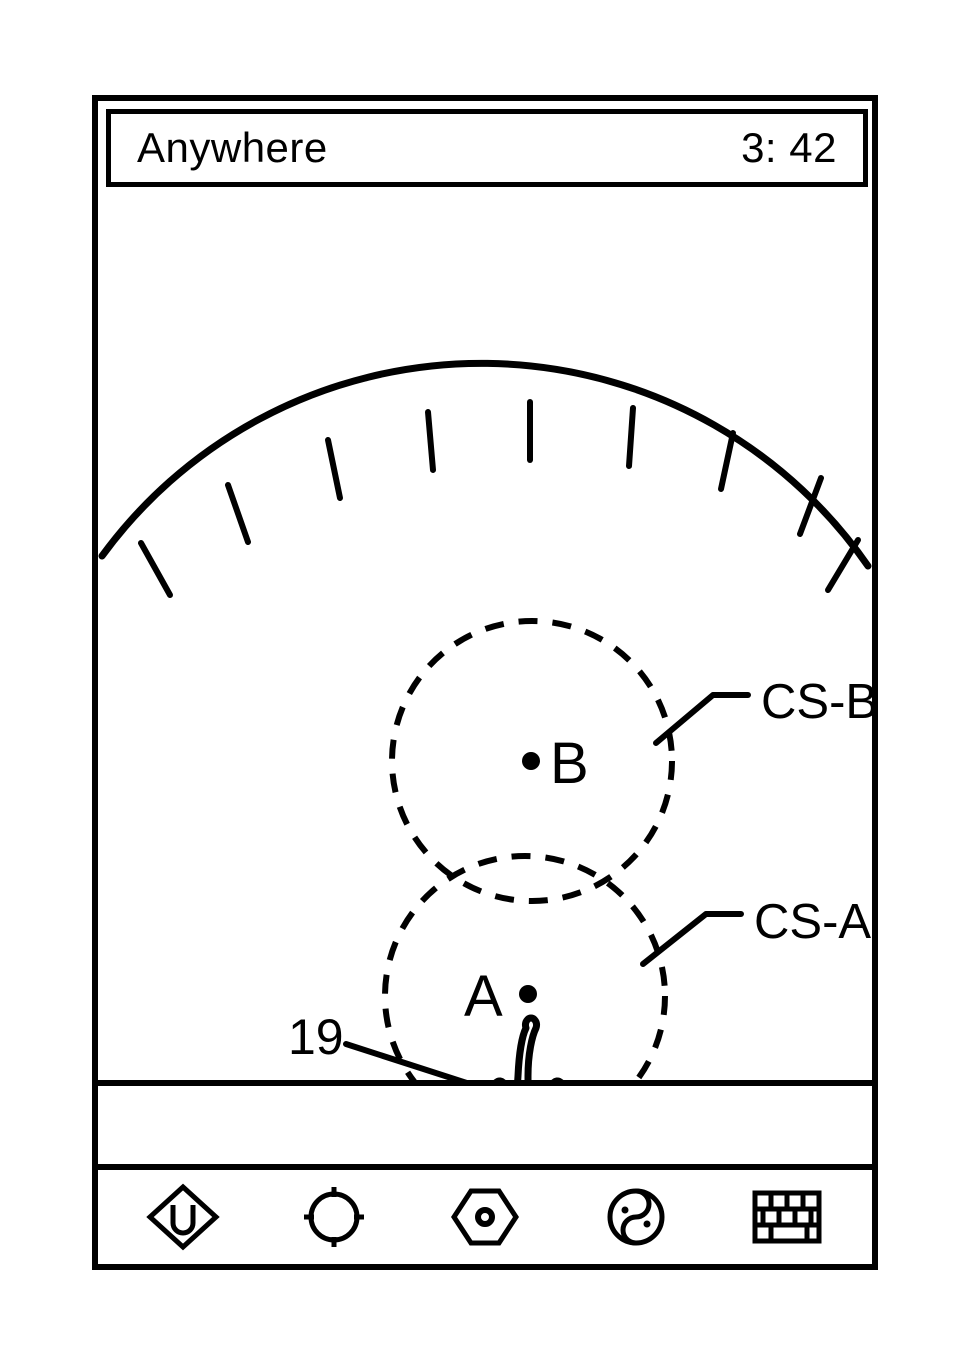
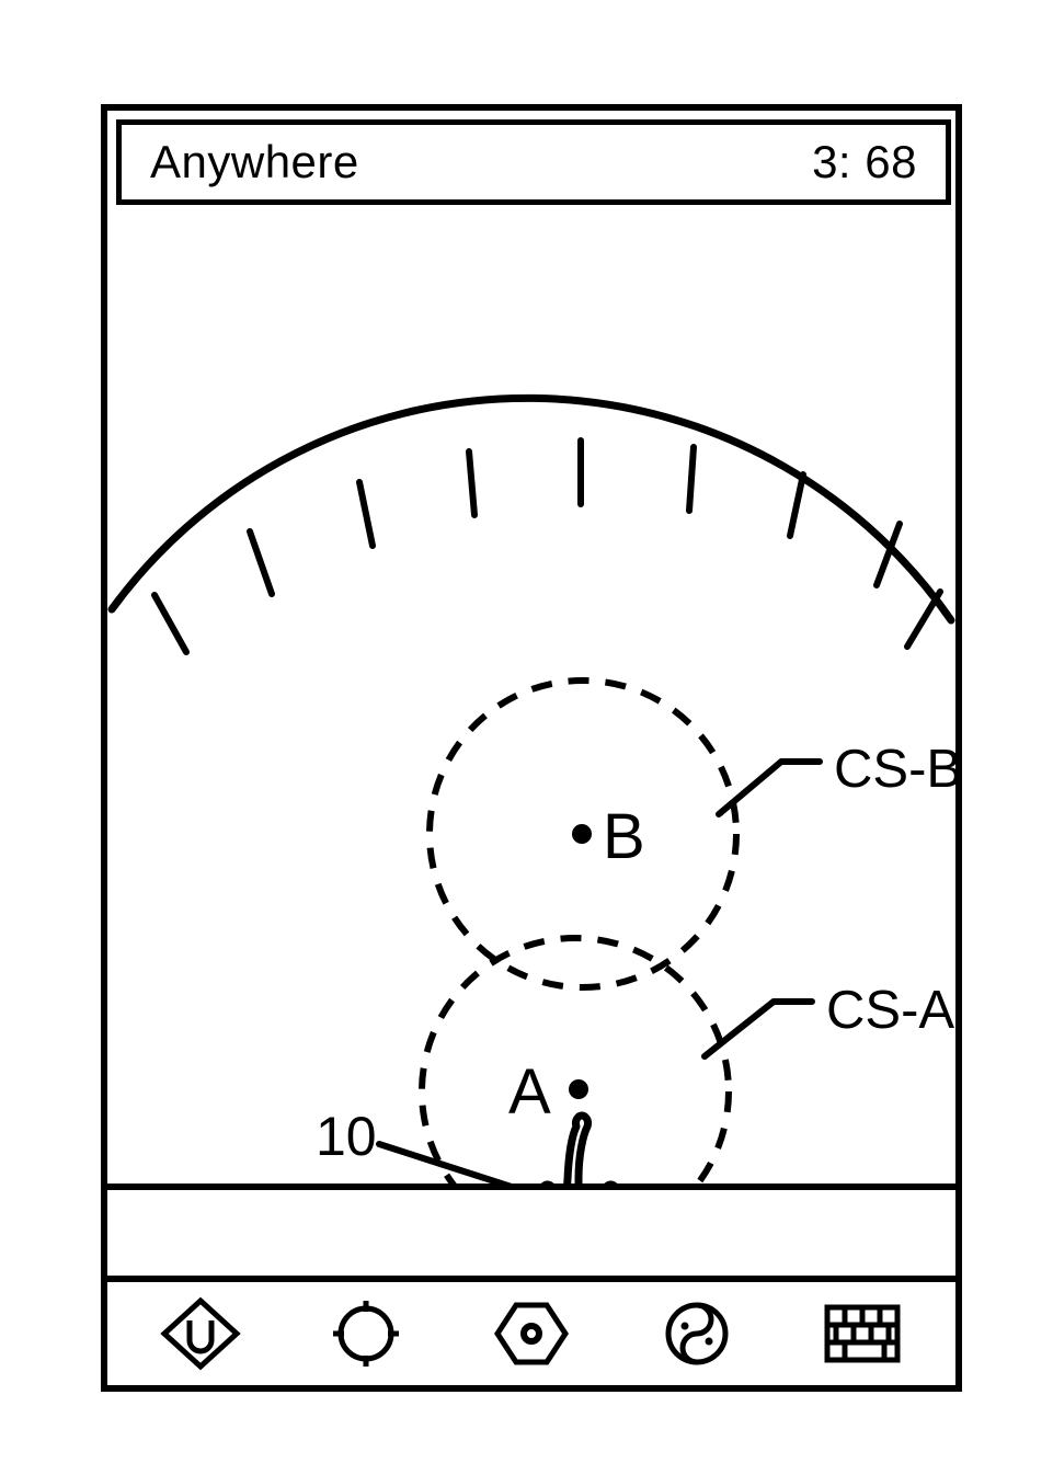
  Anywhere
- 3: 42
+ 3: 68
  B
  A
  CS-B
  CS-A
- 19
+ 10
